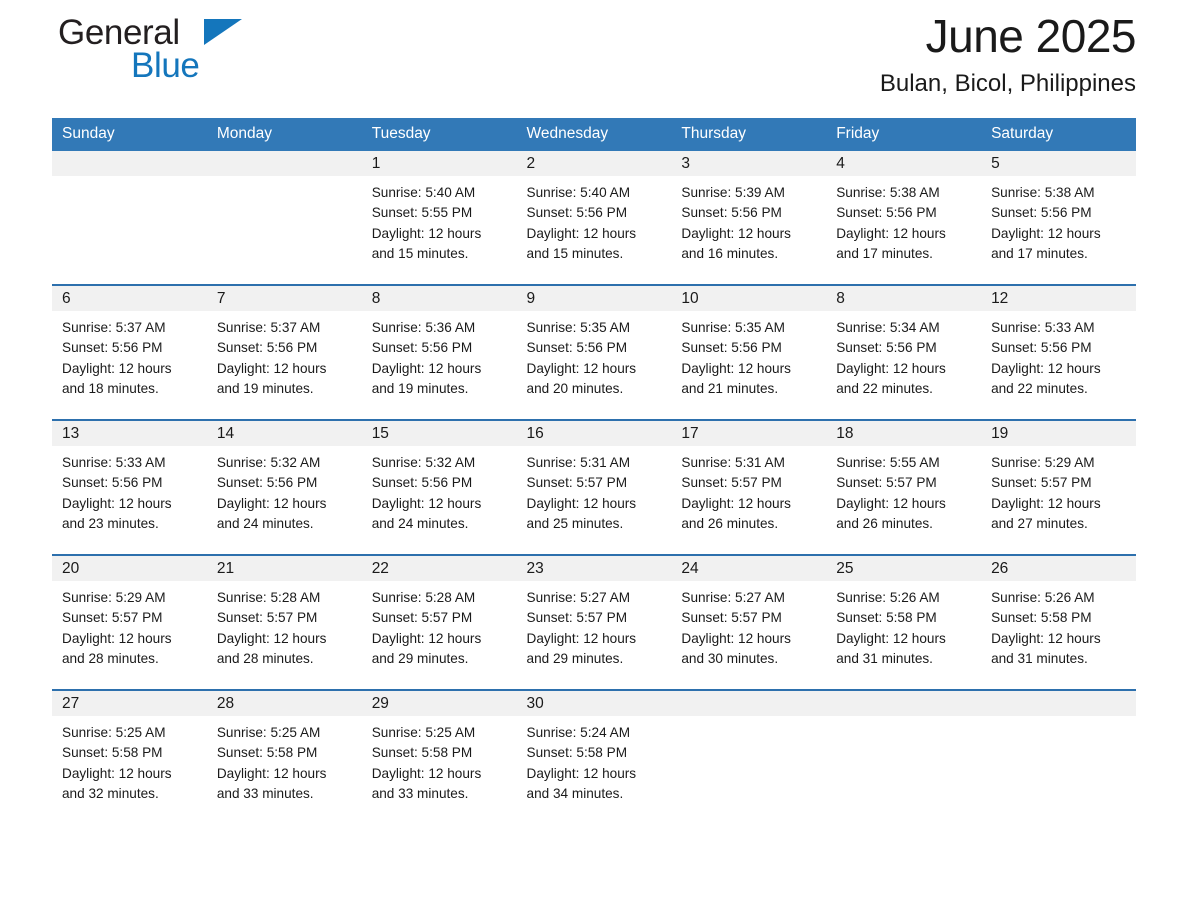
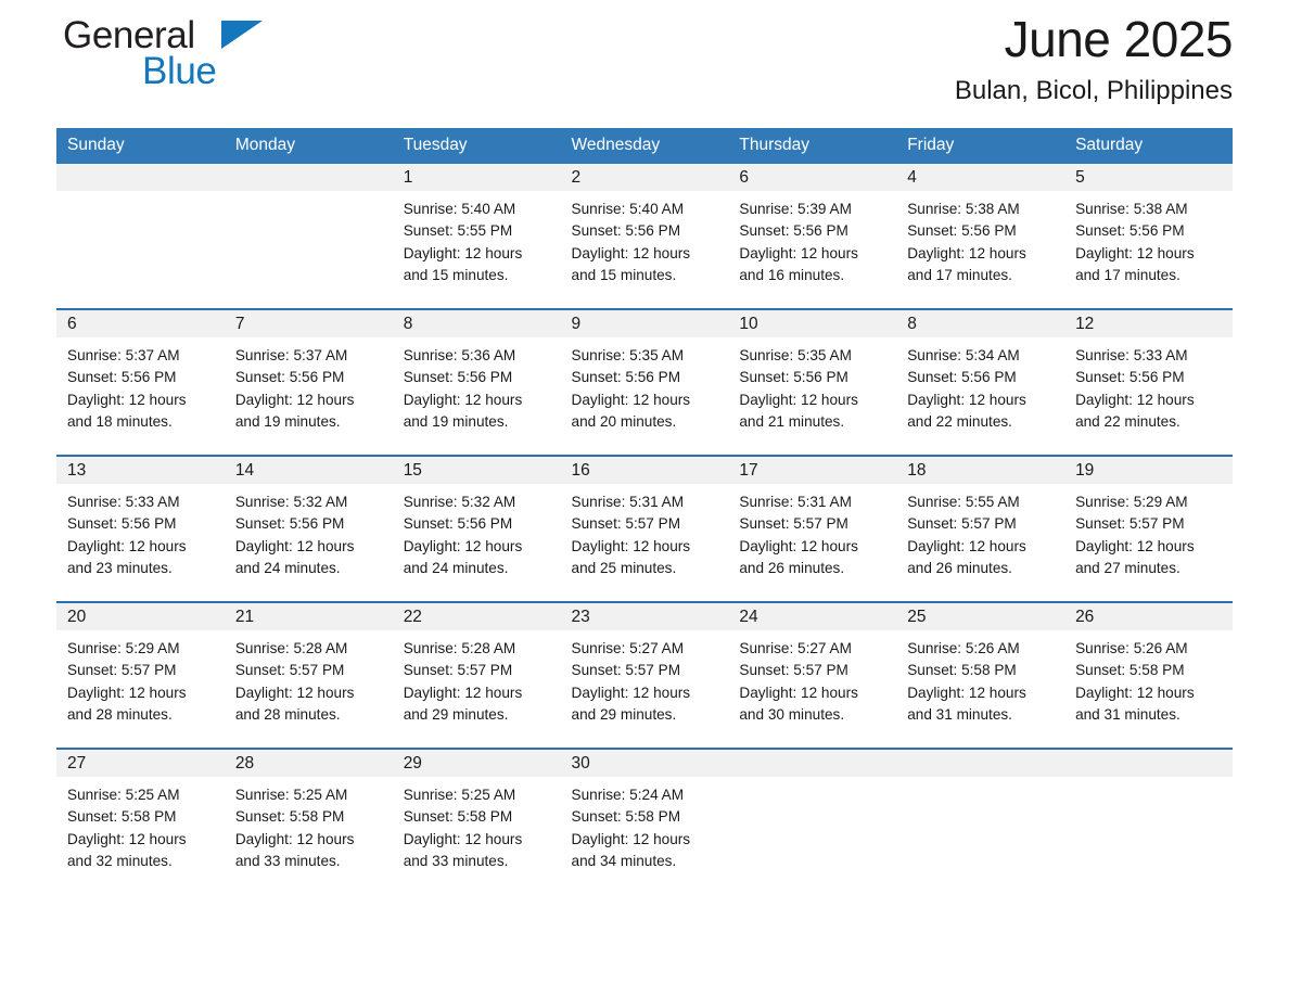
  General
  Blue
  June 2025
  Bulan, Bicol, Philippines
  Sunday	Monday	Tuesday	Wednesday	Thursday	Friday	Saturday
- 		1Sunrise: 5:40 AMSunset: 5:55 PMDaylight: 12 hoursand 15 minutes.	2Sunrise: 5:40 AMSunset: 5:56 PMDaylight: 12 hoursand 15 minutes.	3Sunrise: 5:39 AMSunset: 5:56 PMDaylight: 12 hoursand 16 minutes.	4Sunrise: 5:38 AMSunset: 5:56 PMDaylight: 12 hoursand 17 minutes.	5Sunrise: 5:38 AMSunset: 5:56 PMDaylight: 12 hoursand 17 minutes.
+ 		1Sunrise: 5:40 AMSunset: 5:55 PMDaylight: 12 hoursand 15 minutes.	2Sunrise: 5:40 AMSunset: 5:56 PMDaylight: 12 hoursand 15 minutes.	6Sunrise: 5:39 AMSunset: 5:56 PMDaylight: 12 hoursand 16 minutes.	4Sunrise: 5:38 AMSunset: 5:56 PMDaylight: 12 hoursand 17 minutes.	5Sunrise: 5:38 AMSunset: 5:56 PMDaylight: 12 hoursand 17 minutes.
  6Sunrise: 5:37 AMSunset: 5:56 PMDaylight: 12 hoursand 18 minutes.	7Sunrise: 5:37 AMSunset: 5:56 PMDaylight: 12 hoursand 19 minutes.	8Sunrise: 5:36 AMSunset: 5:56 PMDaylight: 12 hoursand 19 minutes.	9Sunrise: 5:35 AMSunset: 5:56 PMDaylight: 12 hoursand 20 minutes.	10Sunrise: 5:35 AMSunset: 5:56 PMDaylight: 12 hoursand 21 minutes.	8Sunrise: 5:34 AMSunset: 5:56 PMDaylight: 12 hoursand 22 minutes.	12Sunrise: 5:33 AMSunset: 5:56 PMDaylight: 12 hoursand 22 minutes.
  13Sunrise: 5:33 AMSunset: 5:56 PMDaylight: 12 hoursand 23 minutes.	14Sunrise: 5:32 AMSunset: 5:56 PMDaylight: 12 hoursand 24 minutes.	15Sunrise: 5:32 AMSunset: 5:56 PMDaylight: 12 hoursand 24 minutes.	16Sunrise: 5:31 AMSunset: 5:57 PMDaylight: 12 hoursand 25 minutes.	17Sunrise: 5:31 AMSunset: 5:57 PMDaylight: 12 hoursand 26 minutes.	18Sunrise: 5:55 AMSunset: 5:57 PMDaylight: 12 hoursand 26 minutes.	19Sunrise: 5:29 AMSunset: 5:57 PMDaylight: 12 hoursand 27 minutes.
  20Sunrise: 5:29 AMSunset: 5:57 PMDaylight: 12 hoursand 28 minutes.	21Sunrise: 5:28 AMSunset: 5:57 PMDaylight: 12 hoursand 28 minutes.	22Sunrise: 5:28 AMSunset: 5:57 PMDaylight: 12 hoursand 29 minutes.	23Sunrise: 5:27 AMSunset: 5:57 PMDaylight: 12 hoursand 29 minutes.	24Sunrise: 5:27 AMSunset: 5:57 PMDaylight: 12 hoursand 30 minutes.	25Sunrise: 5:26 AMSunset: 5:58 PMDaylight: 12 hoursand 31 minutes.	26Sunrise: 5:26 AMSunset: 5:58 PMDaylight: 12 hoursand 31 minutes.
  27Sunrise: 5:25 AMSunset: 5:58 PMDaylight: 12 hoursand 32 minutes.	28Sunrise: 5:25 AMSunset: 5:58 PMDaylight: 12 hoursand 33 minutes.	29Sunrise: 5:25 AMSunset: 5:58 PMDaylight: 12 hoursand 33 minutes.	30Sunrise: 5:24 AMSunset: 5:58 PMDaylight: 12 hoursand 34 minutes.
